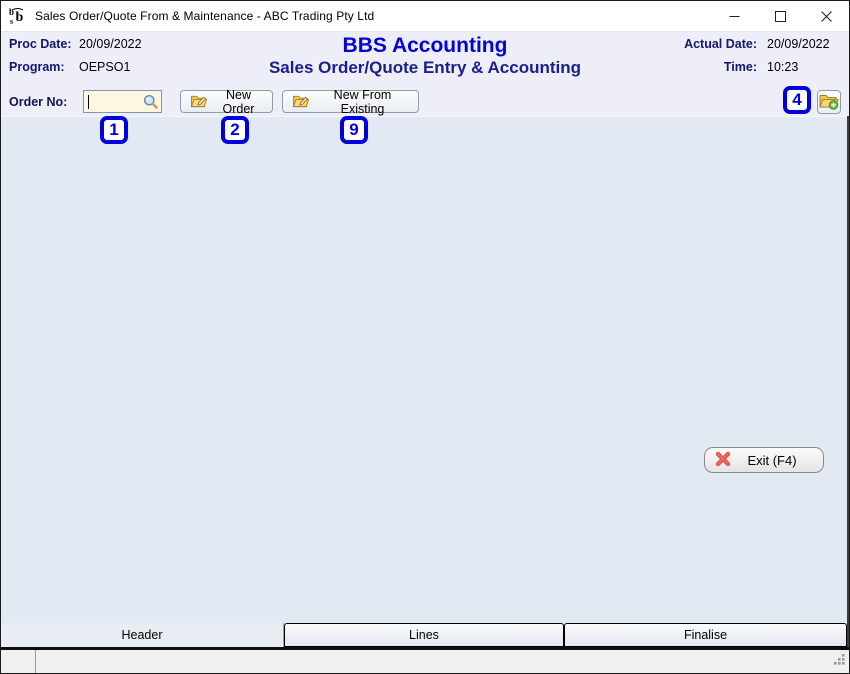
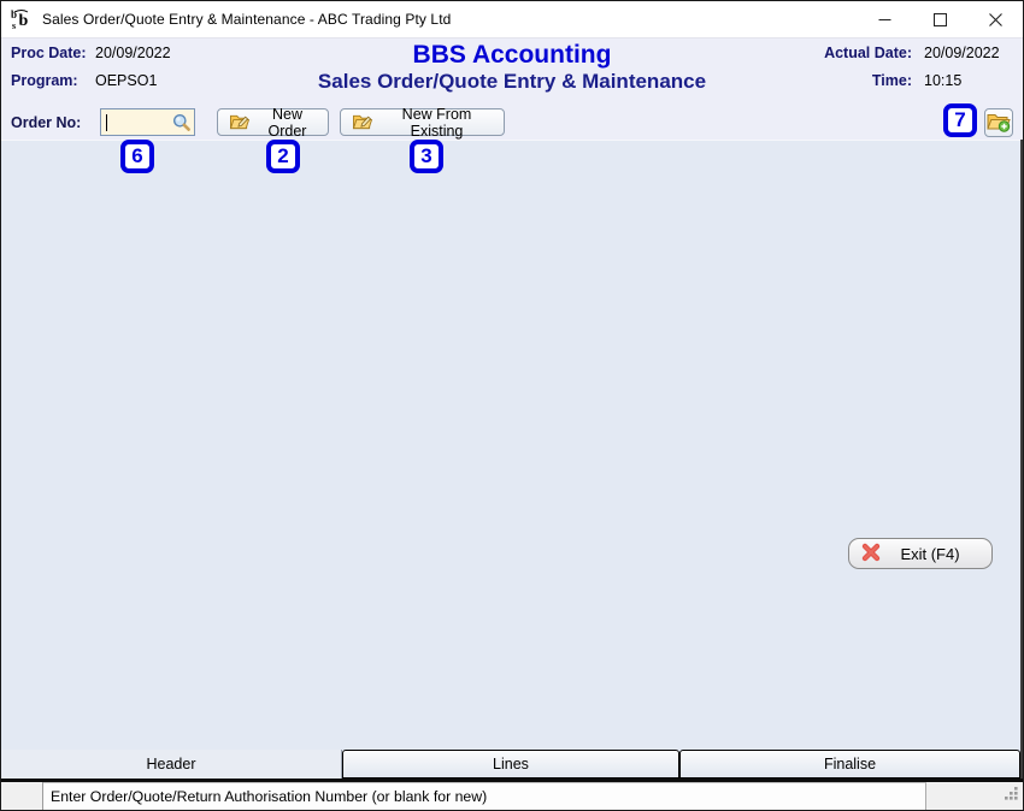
  b
  s
  b
- Sales Order/Quote From & Maintenance - ABC Trading Pty Ltd
+ Sales Order/Quote Entry & Maintenance - ABC Trading Pty Ltd
  Proc Date:
  20/09/2022
  Program:
  OEPSO1
  BBS Accounting
- Sales Order/Quote Entry & Accounting
+ Sales Order/Quote Entry & Maintenance
  Actual Date:
  20/09/2022
  Time:
- 10:23
+ 10:15
  Order No:
  New Order
  New From Existing
  Exit (F4)
  Header
  Lines
  Finalise
+ Enter Order/Quote/Return Authorisation Number (or blank for new)
- 1
+ 6
  2
- 9
+ 3
- 4
+ 7
